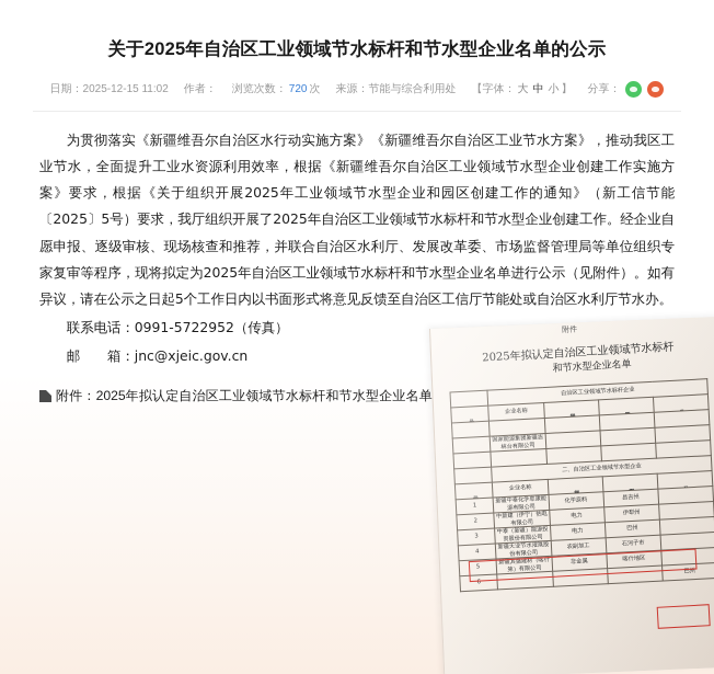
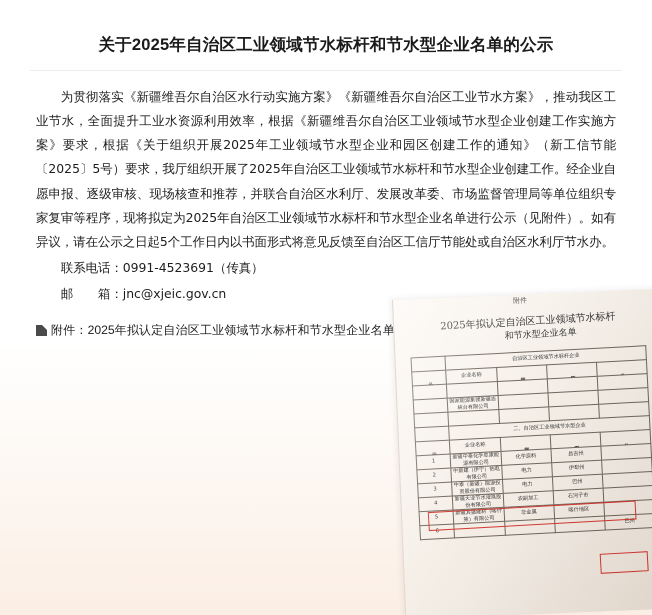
  关于2025年自治区工业领域节水标杆和节水型企业名单的公示
- 日期：2025-12-15 11:02
- 作者：
- 浏览次数： 720 次
- 来源：节能与综合利用处
- 【字体： 大 中 小 】
- 分享：
  为贯彻落实《新疆维吾尔自治区水行动实施方案》《新疆维吾尔自治区工业节水方案》，推动我区工业节水，全面提升工业水资源利用效率，根据《新疆维吾尔自治区工业领域节水型企业创建工作实施方案》要求，根据《关于组织开展2025年工业领域节水型企业和园区创建工作的通知》（新工信节能〔2025〕5号）要求，我厅组织开展了2025年自治区工业领域节水标杆和节水型企业创建工作。经企业自愿申报、逐级审核、现场核查和推荐，并联合自治区水利厅、发展改革委、市场监督管理局等单位组织专家复审等程序，现将拟定为2025年自治区工业领域节水标杆和节水型企业名单进行公示（见附件）。如有异议，请在公示之日起5个工作日内以书面形式将意见反馈至自治区工信厅节能处或自治区水利厅节水办。
- 联系电话：0991-5722952（传真）
+ 联系电话：0991-4523691（传真）
  邮 箱：jnc@xjeic.gov.cn
  附件：2025年拟认定自治区工业领域节水标杆和节水型企业名单
